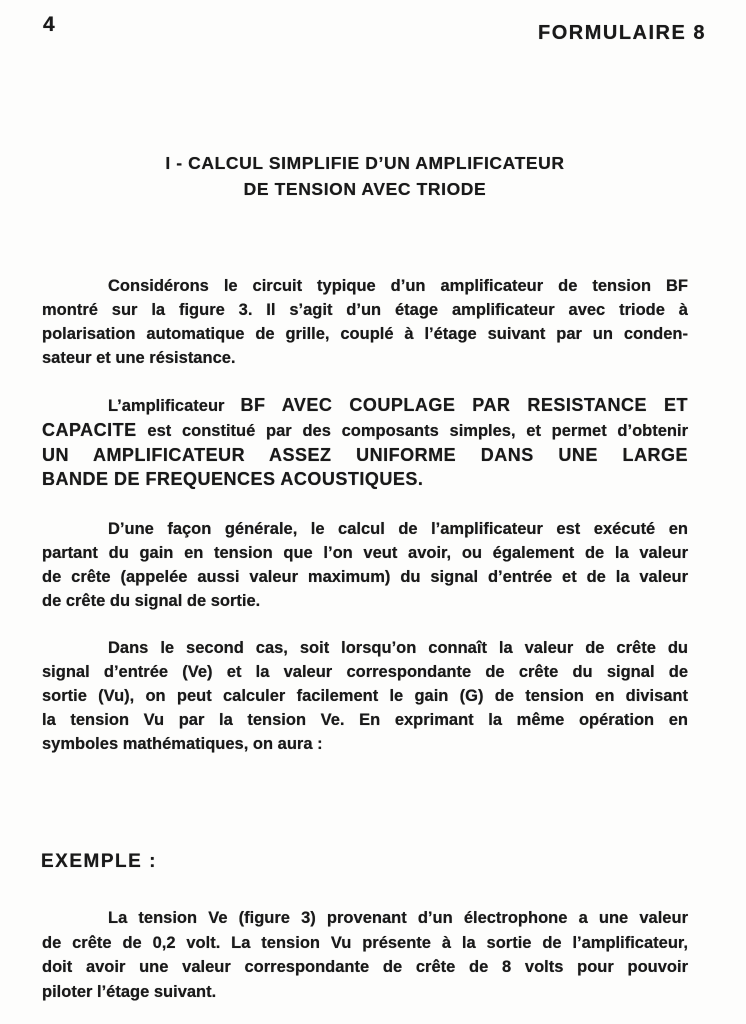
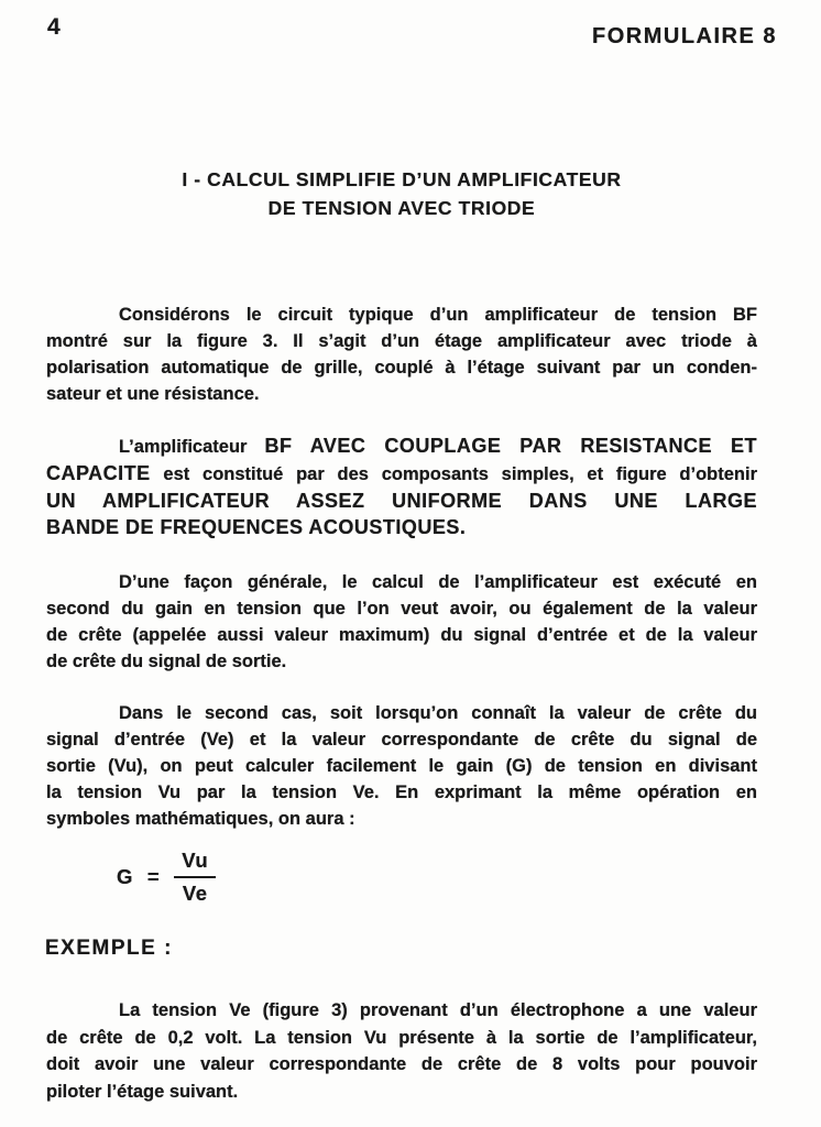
  4
  FORMULAIRE 8
  I - CALCUL SIMPLIFIE D’UN AMPLIFICATEUR
  DE TENSION AVEC TRIODE
  Considérons le circuit typique d’un amplificateur de tension BF
  montré sur la figure 3. Il s’agit d’un étage amplificateur avec triode à
  polarisation automatique de grille, couplé à l’étage suivant par un conden-
  sateur et une résistance.
  L’amplificateur BF AVEC COUPLAGE PAR RESISTANCE ET
- CAPACITE est constitué par des composants simples, et permet d’obtenir
+ CAPACITE est constitué par des composants simples, et figure d’obtenir
  UN AMPLIFICATEUR ASSEZ UNIFORME DANS UNE LARGE
  BANDE DE FREQUENCES ACOUSTIQUES.
  D’une façon générale, le calcul de l’amplificateur est exécuté en
- partant du gain en tension que l’on veut avoir, ou également de la valeur
+ second du gain en tension que l’on veut avoir, ou également de la valeur
  de crête (appelée aussi valeur maximum) du signal d’entrée et de la valeur
  de crête du signal de sortie.
  Dans le second cas, soit lorsqu’on connaît la valeur de crête du
  signal d’entrée (Ve) et la valeur correspondante de crête du signal de
  sortie (Vu), on peut calculer facilement le gain (G) de tension en divisant
  la tension Vu par la tension Ve. En exprimant la même opération en
  symboles mathématiques, on aura :
+ G
+ =
+ Vu
+ Ve
  EXEMPLE :
  La tension Ve (figure 3) provenant d’un électrophone a une valeur
  de crête de 0,2 volt. La tension Vu présente à la sortie de l’amplificateur,
  doit avoir une valeur correspondante de crête de 8 volts pour pouvoir
  piloter l’étage suivant.
